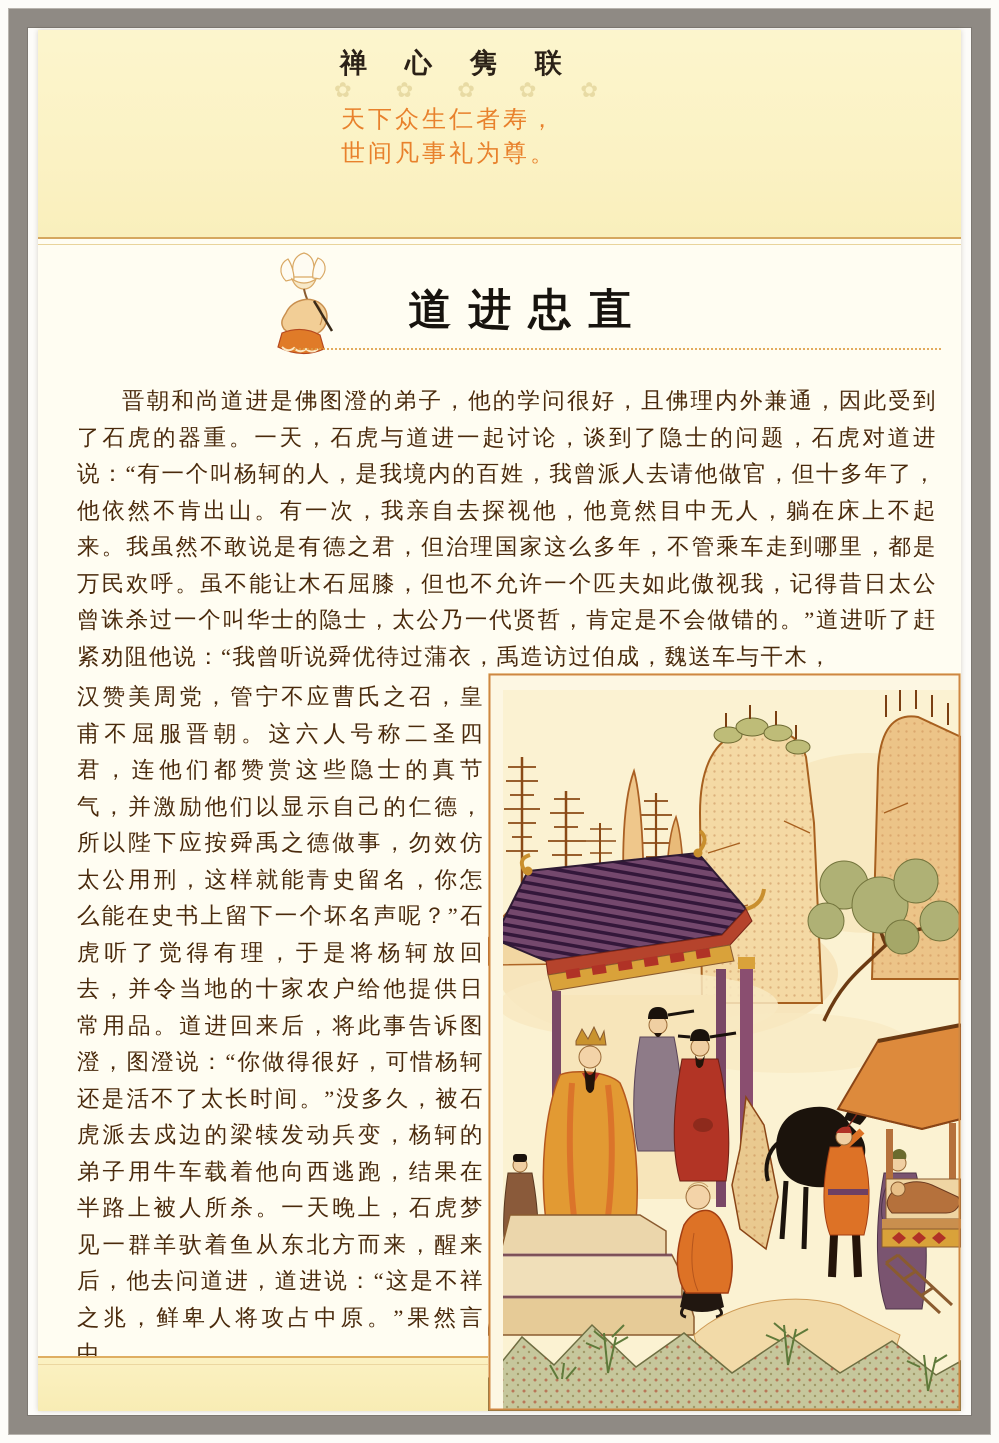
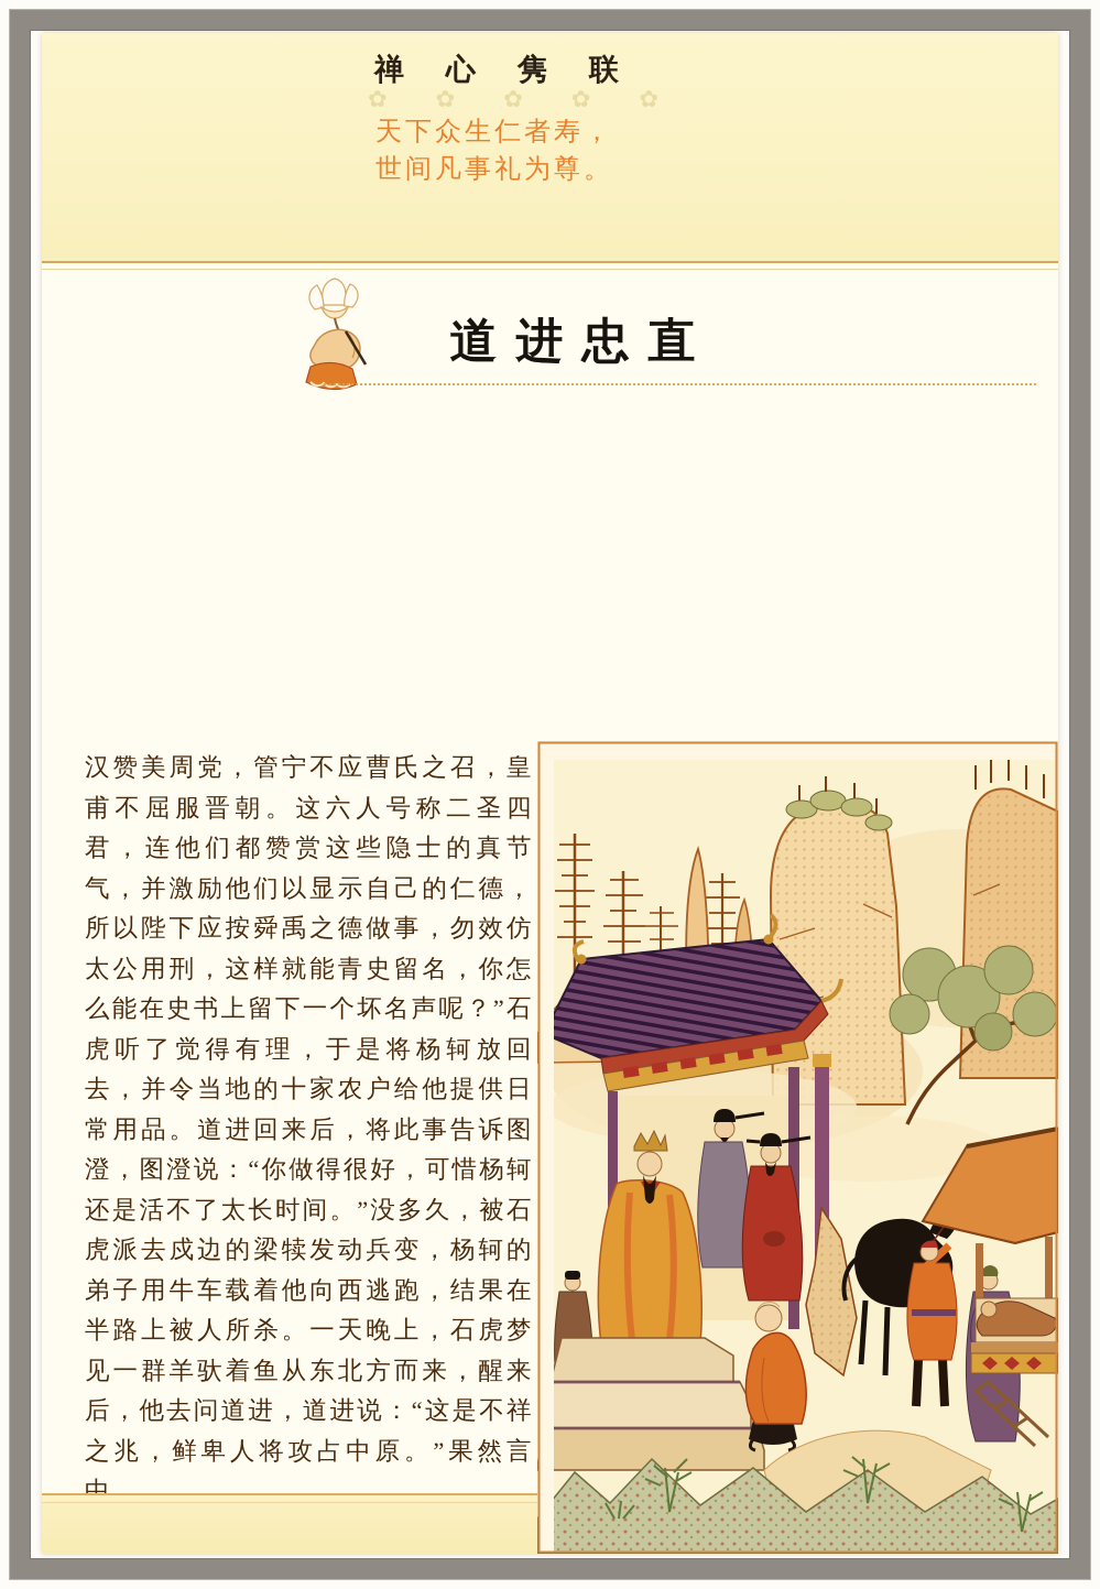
  禅心隽联
  ✿✿✿✿✿
  天下众生仁者寿，
  世间凡事礼为尊。
  道进忠直
- 晋朝和尚道进是佛图澄的弟子，他的学问很好，且佛理内外兼通，因此受到了石虎的器重。一天，石虎与道进一起讨论，谈到了隐士的问题，石虎对道进说：“有一个叫杨轲的人，是我境内的百姓，我曾派人去请他做官，但十多年了，他依然不肯出山。有一次，我亲自去探视他，他竟然目中无人，躺在床上不起来。我虽然不敢说是有德之君，但治理国家这么多年，不管乘车走到哪里，都是万民欢呼。虽不能让木石屈膝，但也不允许一个匹夫如此傲视我，记得昔日太公曾诛杀过一个叫华士的隐士，太公乃一代贤哲，肯定是不会做错的。”道进听了赶紧劝阻他说：“我曾听说舜优待过蒲衣，禹造访过伯成，魏送车与干木，
  汉赞美周党，管宁不应曹氏之召，皇甫不屈服晋朝。这六人号称二圣四君，连他们都赞赏这些隐士的真节气，并激励他们以显示自己的仁德，所以陛下应按舜禹之德做事，勿效仿太公用刑，这样就能青史留名，你怎么能在史书上留下一个坏名声呢？”石虎听了觉得有理，于是将杨轲放回去，并令当地的十家农户给他提供日常用品。道进回来后，将此事告诉图澄，图澄说：“你做得很好，可惜杨轲还是活不了太长时间。”没多久，被石虎派去戍边的梁犊发动兵变，杨轲的弟子用牛车载着他向西逃跑，结果在半路上被人所杀。一天晚上，石虎梦见一群羊驮着鱼从东北方而来，醒来后，他去问道进，道进说：“这是不祥之兆，鲜卑人将攻占中原。”果然言中。
